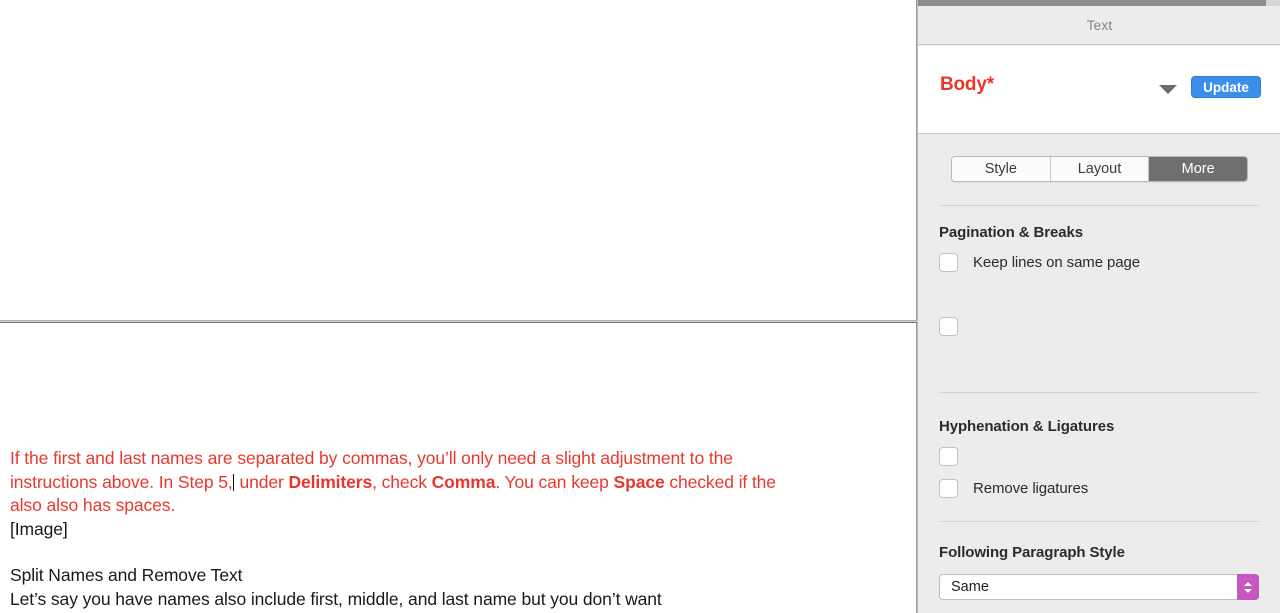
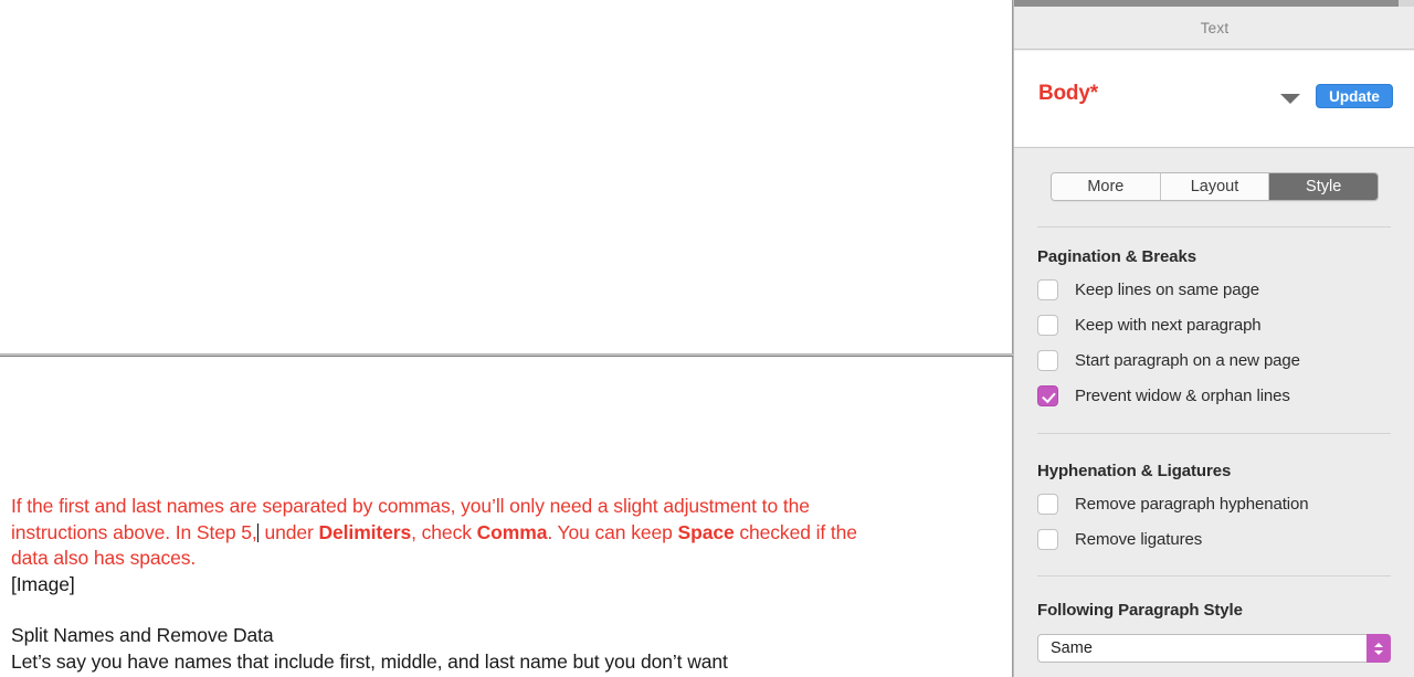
- If the first and last names are separated by commas, you’ll only need a slight adjustment to the instructions above. In Step 5, under Delimiters, check Comma. You can keep Space checked if the also also has spaces.
+ If the first and last names are separated by commas, you’ll only need a slight adjustment to the instructions above. In Step 5, under Delimiters, check Comma. You can keep Space checked if the data also has spaces.
  [Image]
- Split Names and Remove Text
+ Split Names and Remove Data
- Let’s say you have names also include first, middle, and last name but you don’t want
+ Let’s say you have names that include first, middle, and last name but you don’t want
  Text
  Body*
  Update
- Style
+ More
  Layout
- More
+ Style
  Pagination & Breaks
  Keep lines on same page
+ Keep with next paragraph
+ Start paragraph on a new page
+ Prevent widow & orphan lines
  Hyphenation & Ligatures
+ Remove paragraph hyphenation
  Remove ligatures
  Following Paragraph Style
  Same
